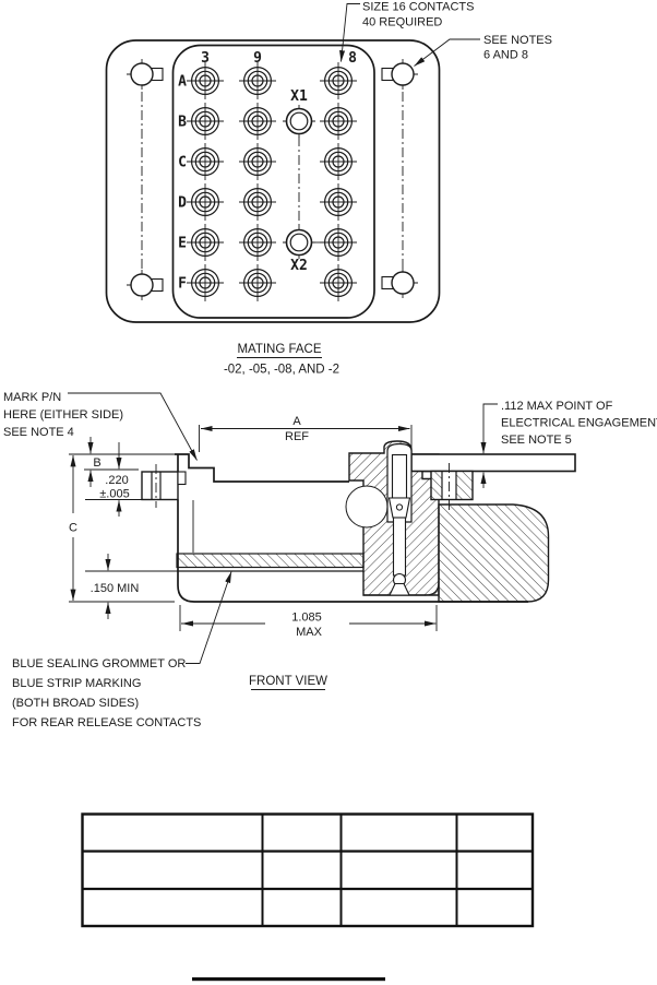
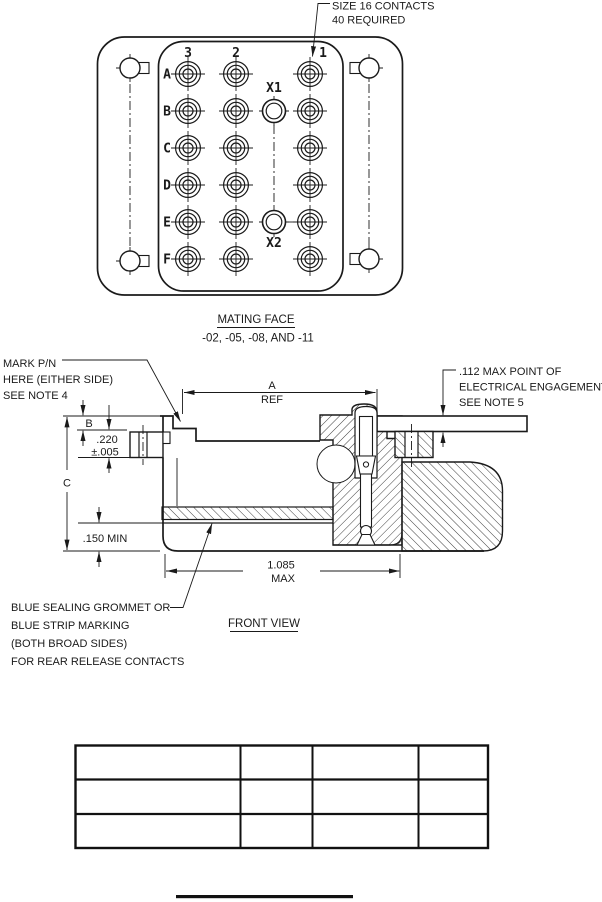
  X1
  X2
  A
  B
  C
  D
  E
  F
  3
- 9
+ 2
- 8
+ 1
  SIZE 16 CONTACTS
  40 REQUIRED
- SEE NOTES
- 6 AND 8
  MATING FACE
- -02, -05, -08, AND -2
+ -02, -05, -08, AND -11
  A
  REF
  B
  .220
  ±.005
  C
  .150 MIN
  1.085
  MAX
  .112 MAX POINT OF
  ELECTRICAL ENGAGEMEN
  SEE NOTE 5
  MARK P/N
  HERE (EITHER SIDE)
  SEE NOTE 4
  BLUE SEALING GROMMET OR
  BLUE STRIP MARKING
  (BOTH BROAD SIDES)
  FOR REAR RELEASE CONTACTS
  FRONT VIEW
